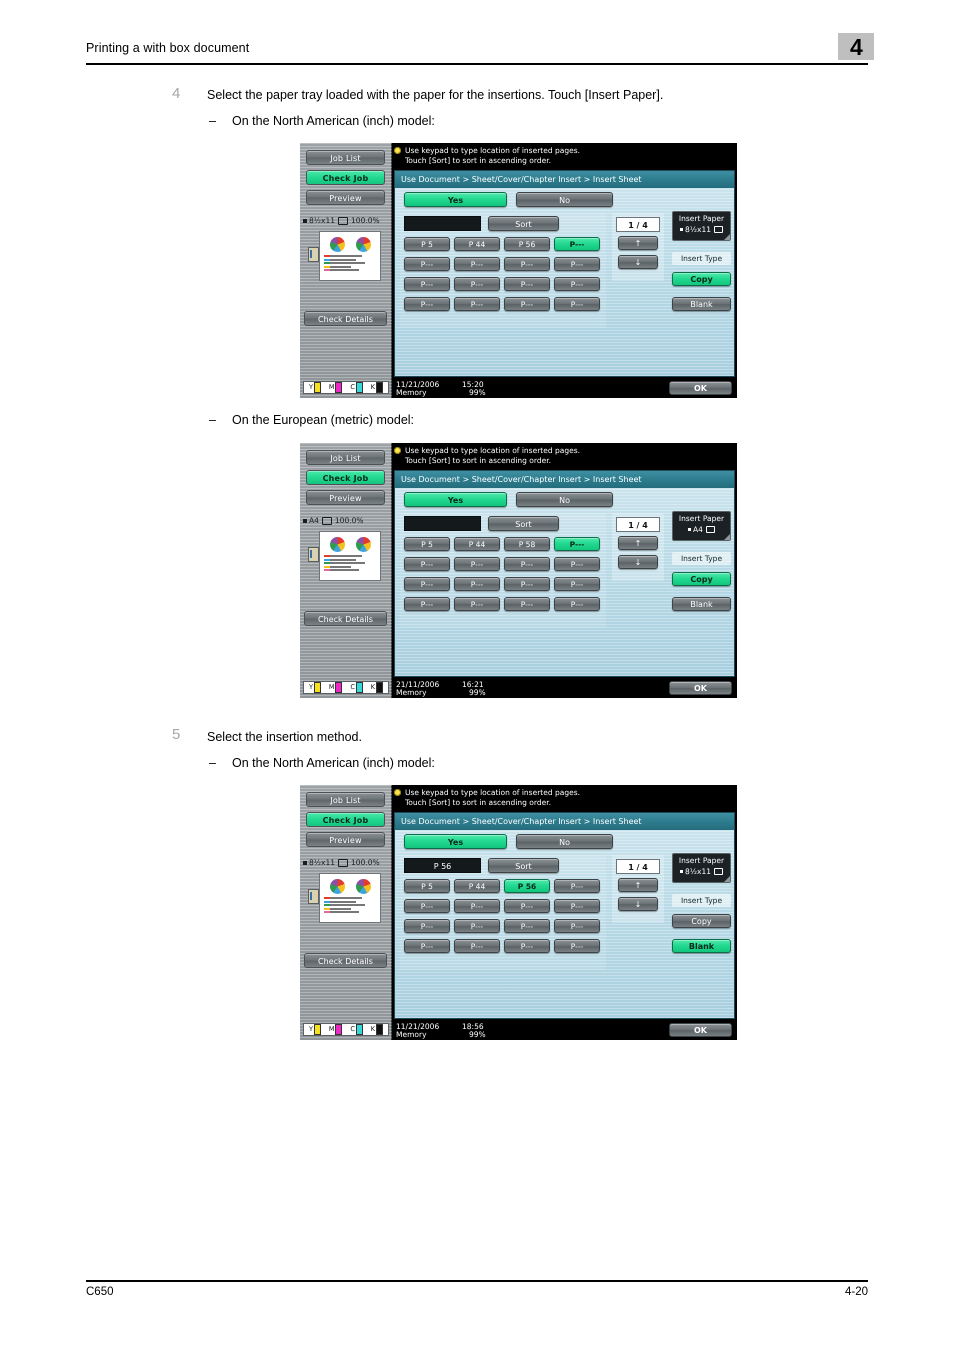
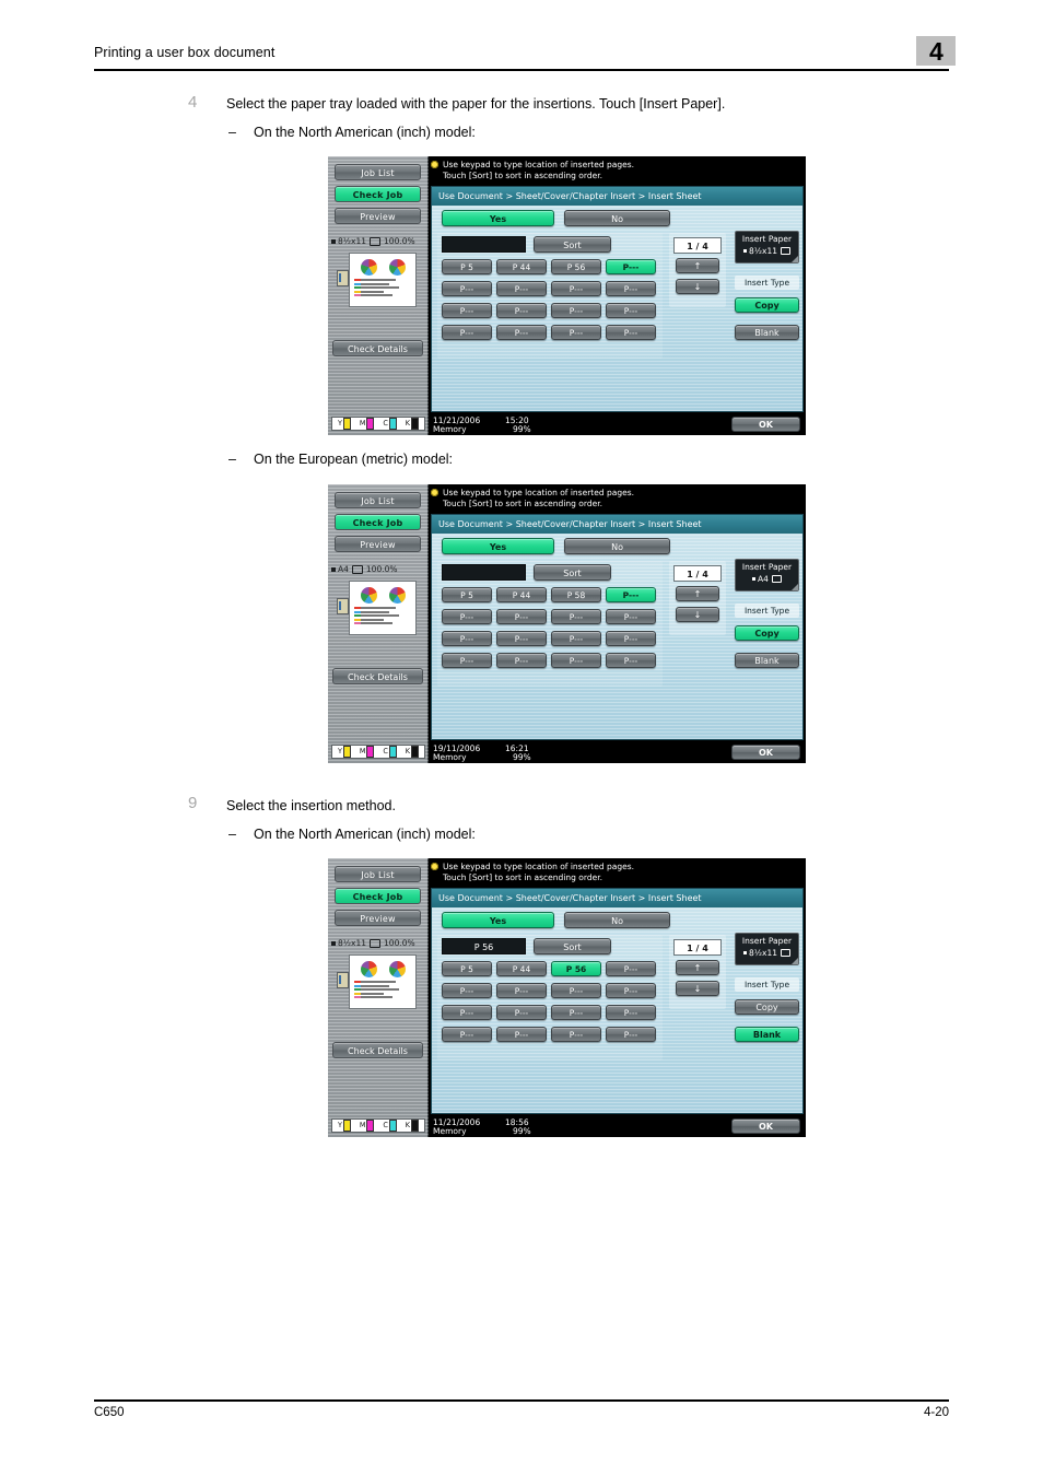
- Printing a with box document
+ Printing a user box document
  4
  4
  Select the paper tray loaded with the paper for the insertions. Touch [Insert Paper].
  –
  On the North American (inch) model:
  –
  On the European (metric) model:
- 5
+ 9
  Select the insertion method.
  –
  On the North American (inch) model:
  Job List
  Check Job
  Preview
  8½x11 100.0%
  Check Details
  Y
  M
  C
  K
  Use keypad to type location of inserted pages.
  Touch [Sort] to sort in ascending order.
  Use Document > Sheet/Cover/Chapter Insert > Insert Sheet
  Yes No
  Sort
  P 5
  P 44
  P 56
  P---
  P---
  P---
  P---
  P---
  P---
  P---
  P---
  P---
  P---
  P---
  P---
  P---
  1 / 4
  ↑
  ↓
  Insert Paper
  8½x11
  Insert Type
  Copy
  Blank
  11/21/2006
  15:20
  Memory
  99%
  OK
  Job List
  Check Job
  Preview
  A4 100.0%
  Check Details
  Y
  M
  C
  K
  Use keypad to type location of inserted pages.
  Touch [Sort] to sort in ascending order.
  Use Document > Sheet/Cover/Chapter Insert > Insert Sheet
  Yes No
  Sort
  P 5
  P 44
  P 58
  P---
  P---
  P---
  P---
  P---
  P---
  P---
  P---
  P---
  P---
  P---
  P---
  P---
  1 / 4
  ↑
  ↓
  Insert Paper
  A4
  Insert Type
  Copy
  Blank
- 21/11/2006
+ 19/11/2006
  16:21
  Memory
  99%
  OK
  Job List
  Check Job
  Preview
  8½x11 100.0%
  Check Details
  Y
  M
  C
  K
  Use keypad to type location of inserted pages.
  Touch [Sort] to sort in ascending order.
  Use Document > Sheet/Cover/Chapter Insert > Insert Sheet
  Yes No
  P 56
  Sort
  P 5
  P 44
  P 56
  P---
  P---
  P---
  P---
  P---
  P---
  P---
  P---
  P---
  P---
  P---
  P---
  P---
  1 / 4
  ↑
  ↓
  Insert Paper
  8½x11
  Insert Type
  Copy
  Blank
  11/21/2006
  18:56
  Memory
  99%
  OK
  C650
  4-20
